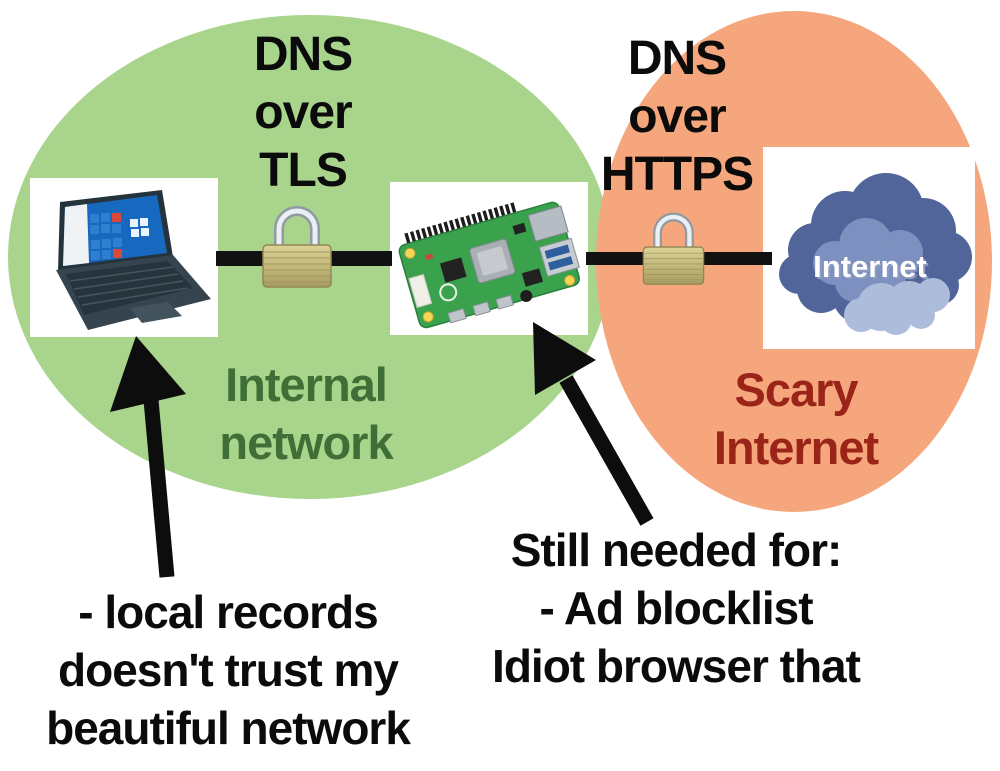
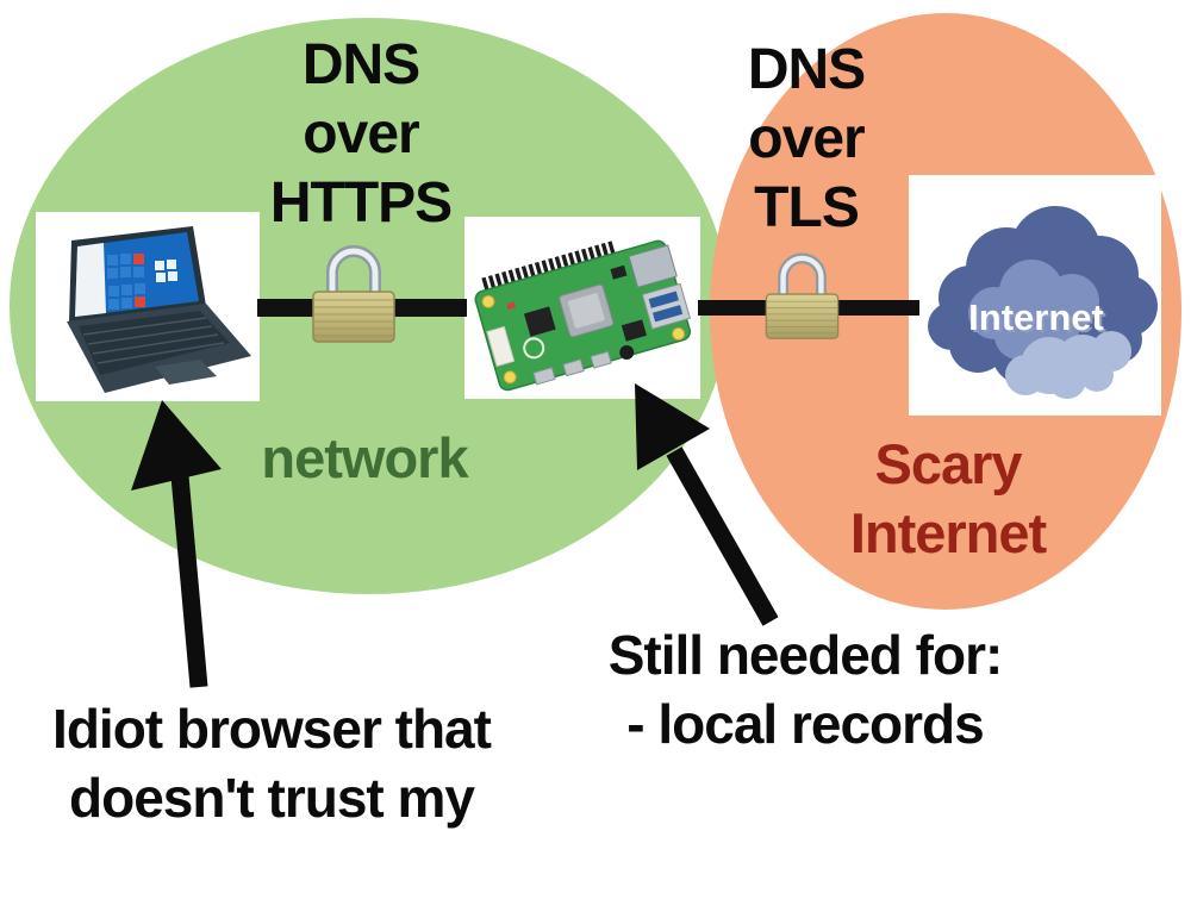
  Internet
  DNS
  over
- TLS
+ HTTPS
  DNS
  over
- HTTPS
+ TLS
- Internal
  network
  Scary
  Internet
- - local records
+ Idiot browser that
  doesn't trust my
- beautiful network
  Still needed for:
- - Ad blocklist
- Idiot browser that
+ - local records
